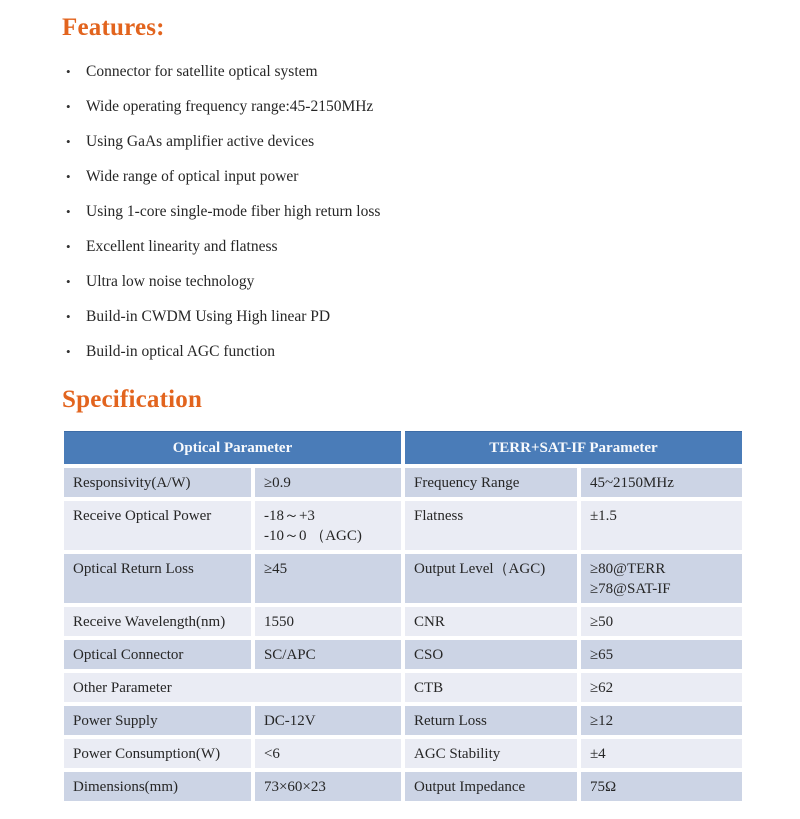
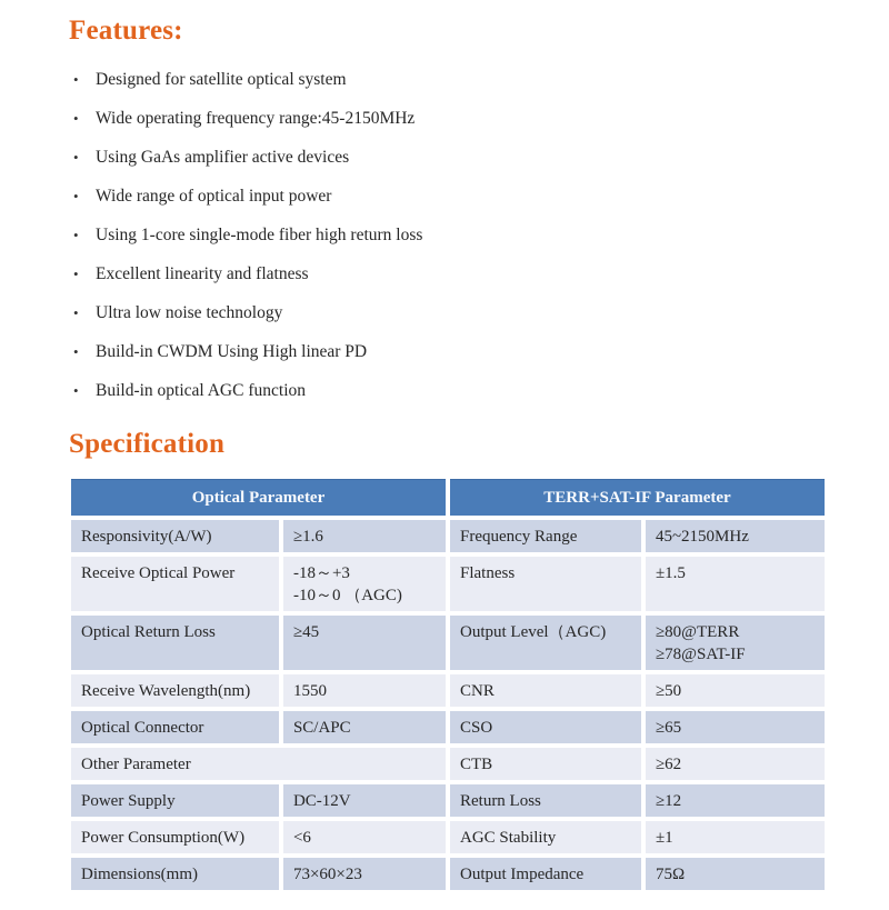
  Features:
  •
- Connector for satellite optical system
+ Designed for satellite optical system
  •
  Wide operating frequency range:45-2150MHz
  •
  Using GaAs amplifier active devices
  •
  Wide range of optical input power
  •
  Using 1-core single-mode fiber high return loss
  •
  Excellent linearity and flatness
  •
  Ultra low noise technology
  •
  Build-in CWDM Using High linear PD
  •
  Build-in optical AGC function
  Specification
  Optical Parameter	TERR+SAT-IF Parameter
- Responsivity(A/W)	≥0.9	Frequency Range	45~2150MHz
+ Responsivity(A/W)	≥1.6	Frequency Range	45~2150MHz
  Receive Optical Power	-18～+3 -10～0 （AGC)	Flatness	±1.5
  Optical Return Loss	≥45	Output Level（AGC)	≥80@TERR ≥78@SAT-IF
  Receive Wavelength(nm)	1550	CNR	≥50
  Optical Connector	SC/APC	CSO	≥65
  Other Parameter	CTB	≥62
  Power Supply	DC-12V	Return Loss	≥12
- Power Consumption(W)	<6	AGC Stability	±4
+ Power Consumption(W)	<6	AGC Stability	±1
  Dimensions(mm)	73×60×23	Output Impedance	75Ω
